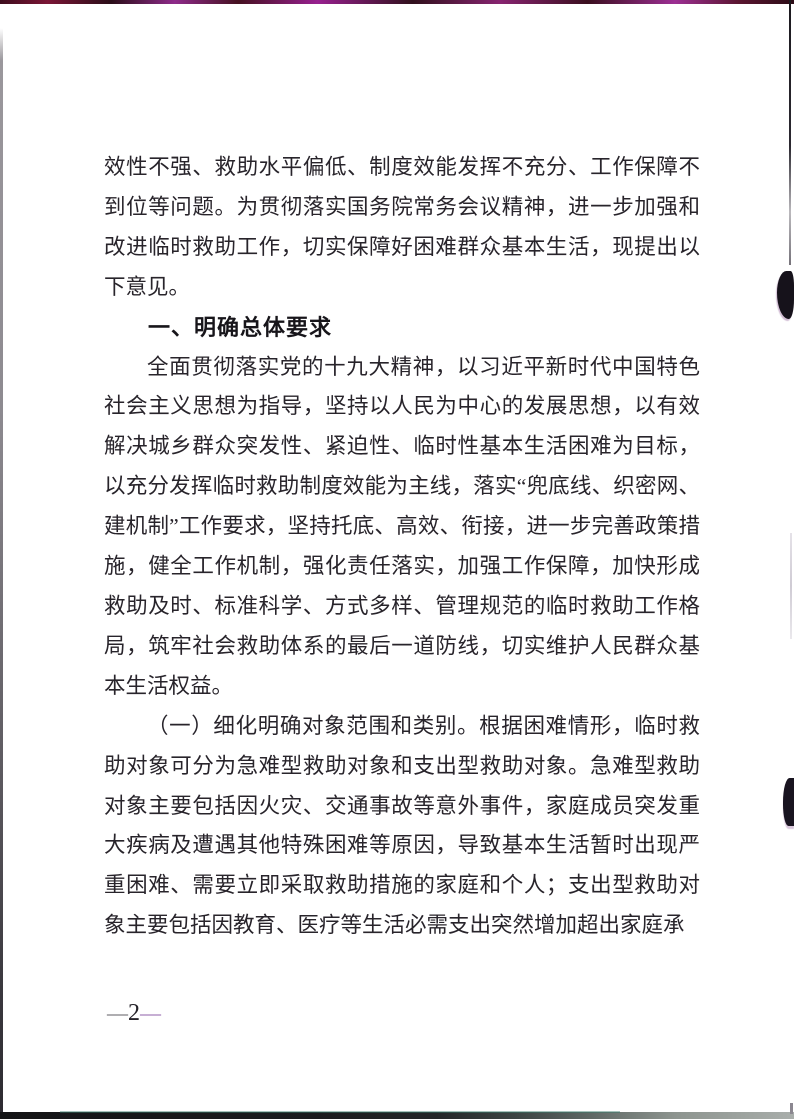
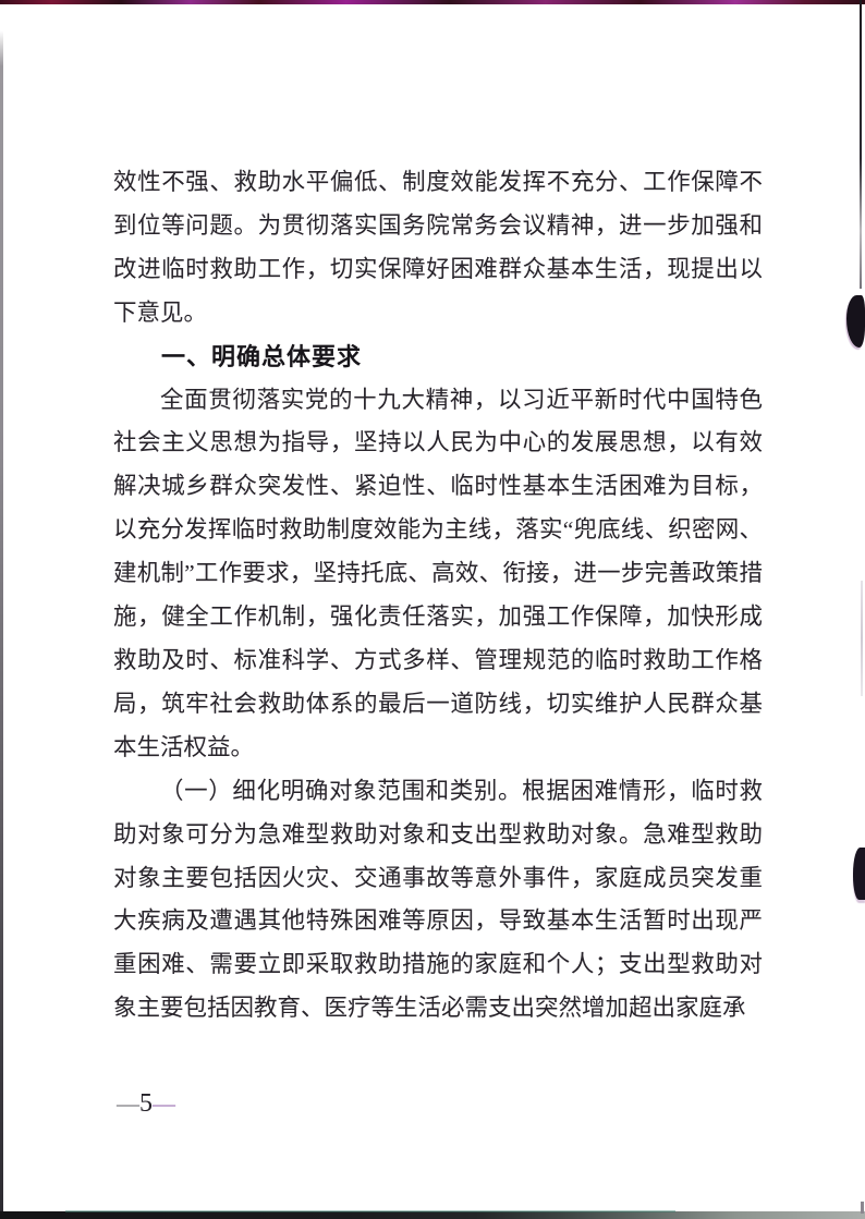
  效性不强、救助水平偏低、制度效能发挥不充分、工作保障不到位等问题。为贯彻落实国务院常务会议精神，进一步加强和改进临时救助工作，切实保障好困难群众基本生活，现提出以下意见。
  一、明确总体要求
  全面贯彻落实党的十九大精神，以习近平新时代中国特色社会主义思想为指导，坚持以人民为中心的发展思想，以有效解决城乡群众突发性、紧迫性、临时性基本生活困难为目标，以充分发挥临时救助制度效能为主线，落实“兜底线、织密网、建机制”工作要求，坚持托底、高效、衔接，进一步完善政策措施，健全工作机制，强化责任落实，加强工作保障，加快形成救助及时、标准科学、方式多样、管理规范的临时救助工作格局，筑牢社会救助体系的最后一道防线，切实维护人民群众基本生活权益。
  （一）细化明确对象范围和类别。根据困难情形，临时救助对象可分为急难型救助对象和支出型救助对象。急难型救助对象主要包括因火灾、交通事故等意外事件，家庭成员突发重大疾病及遭遇其他特殊困难等原因，导致基本生活暂时出现严重困难、需要立即采取救助措施的家庭和个人；支出型救助对象主要包括因教育、医疗等生活必需支出突然增加超出家庭承
- —2—
+ —5—
